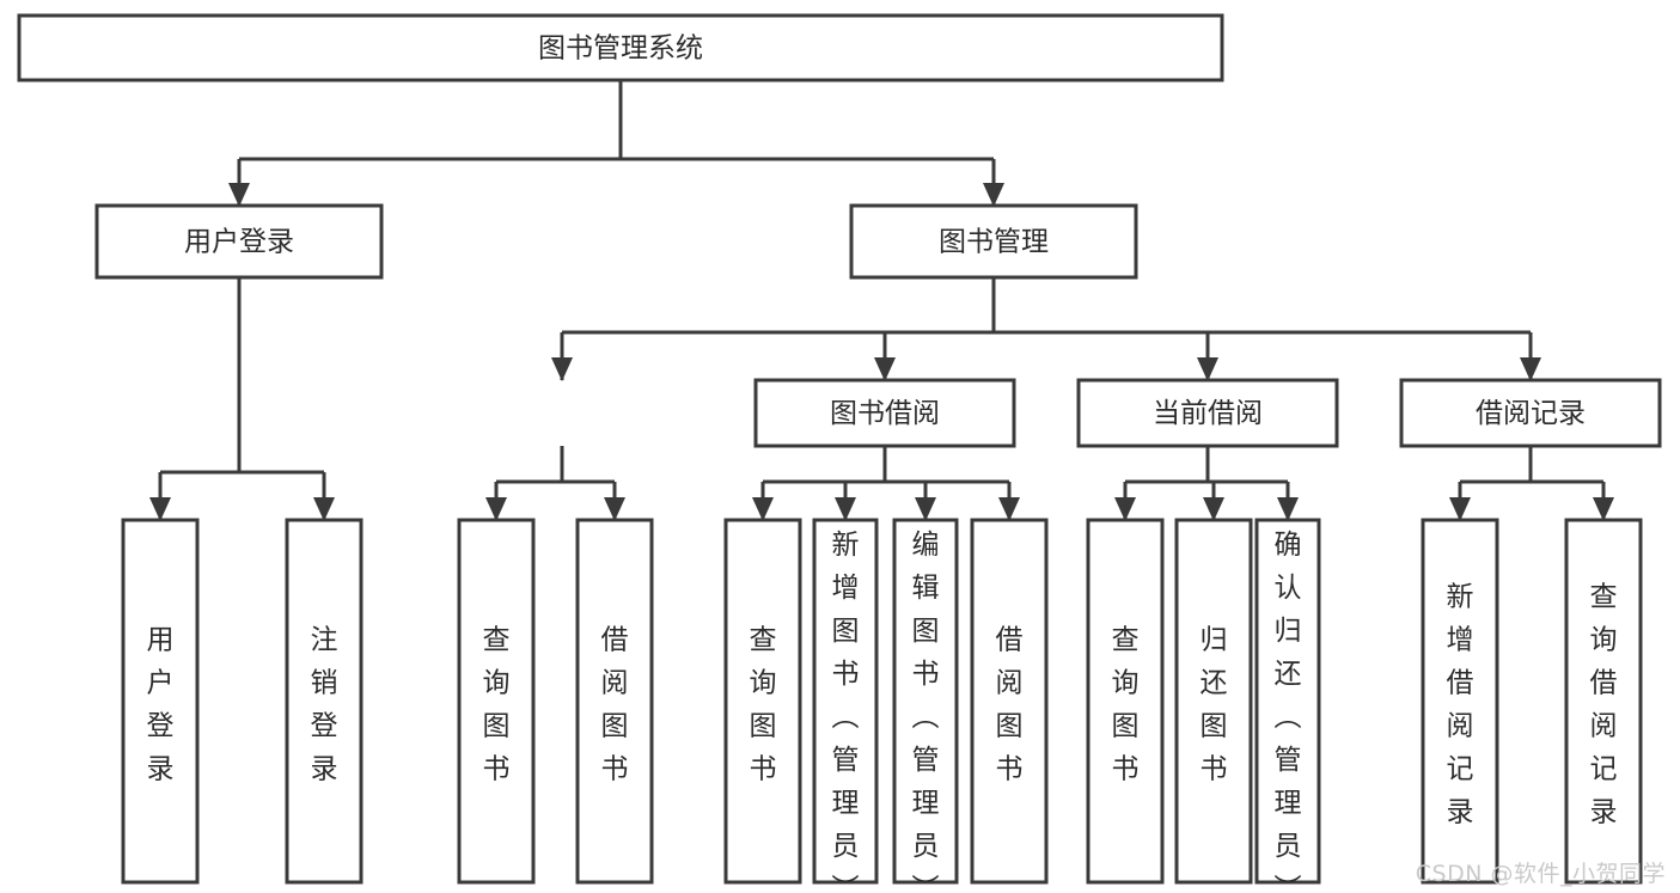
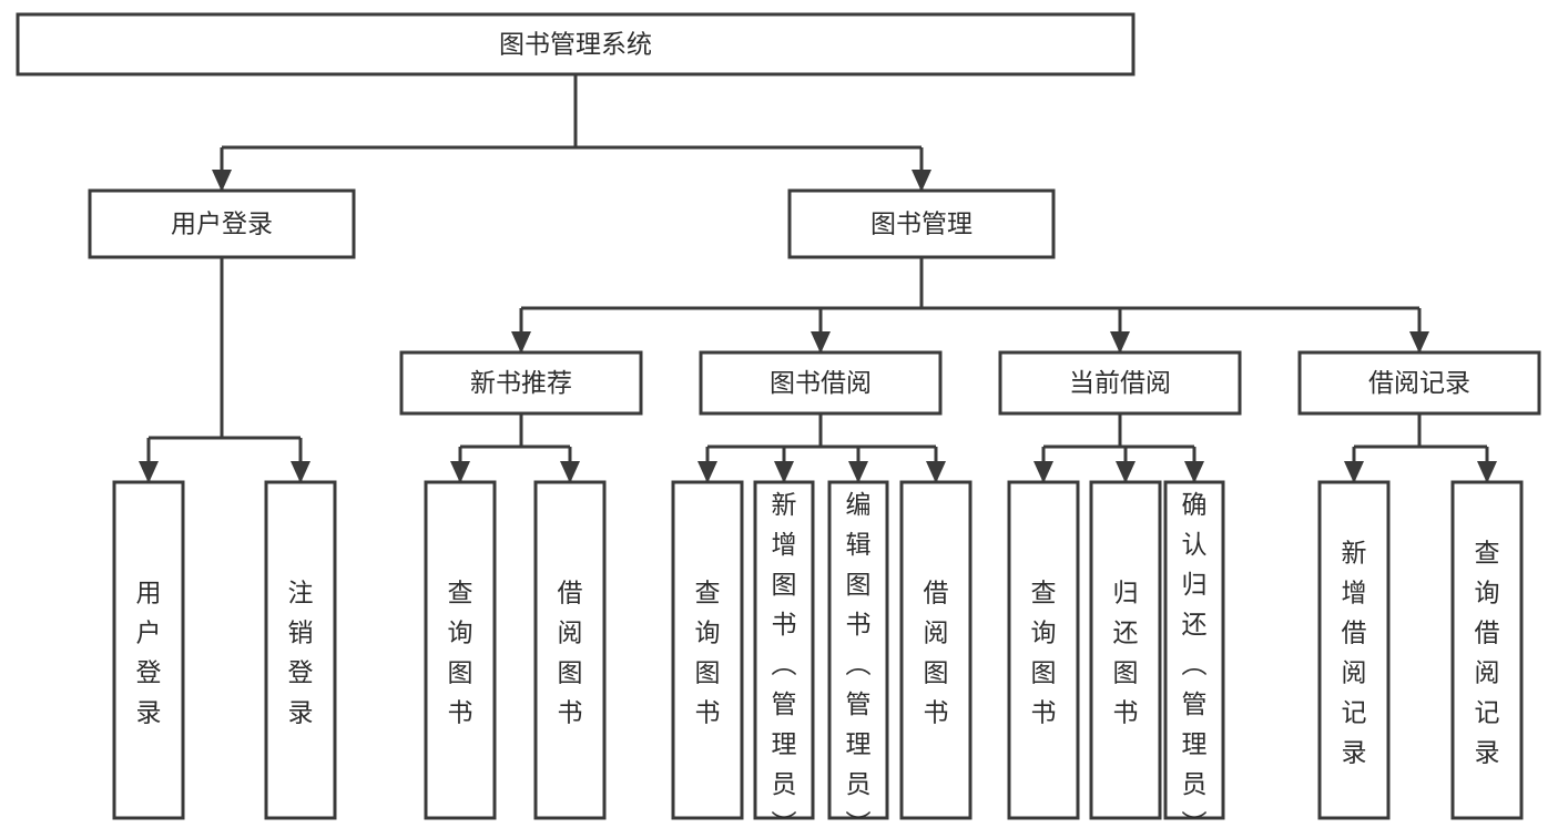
  图书管理系统
  用户登录
  图书管理
+ 新书推荐
  图书借阅
  当前借阅
  借阅记录
  用户登录
  注销登录
  查询图书
  借阅图书
  查询图书
  新增图书 ︵ 管理员 ︶
  编辑图书 ︵ 管理员 ︶
  借阅图书
  查询图书
  归还图书
  确认归还 ︵ 管理员 ︶
  新增借阅记录
  查询借阅记录
- CSDN @软件_小贺同学
